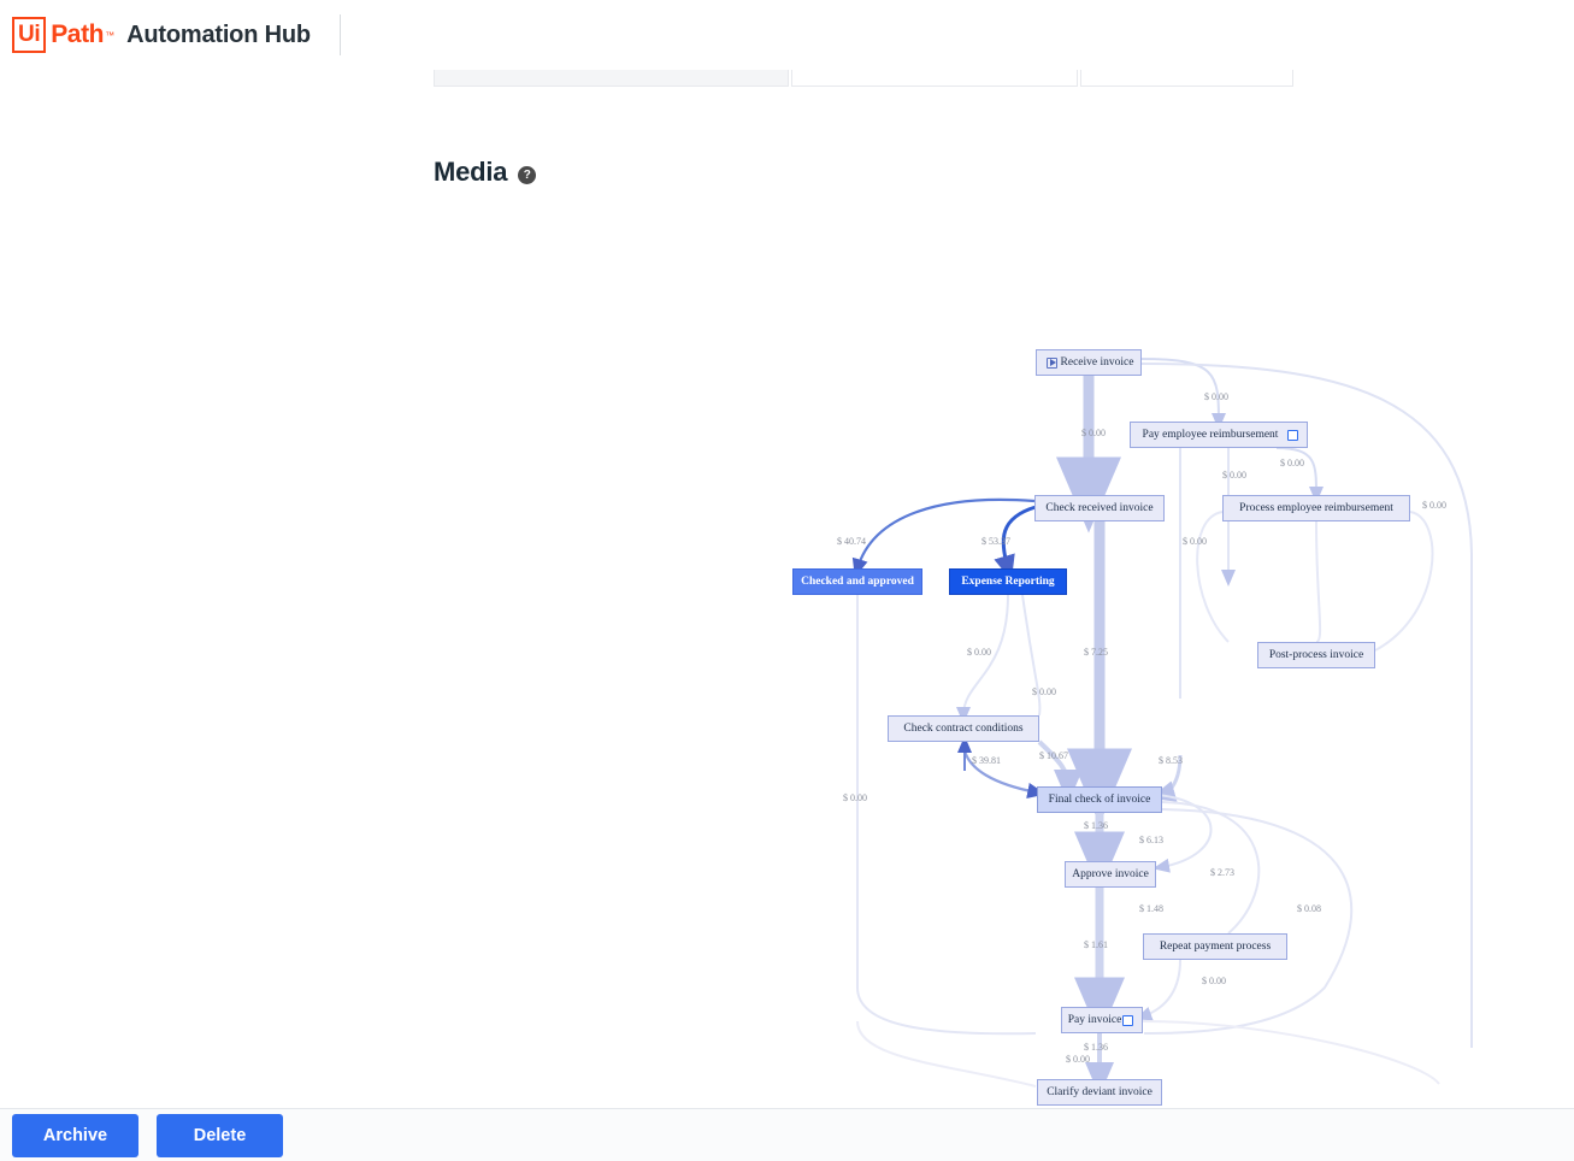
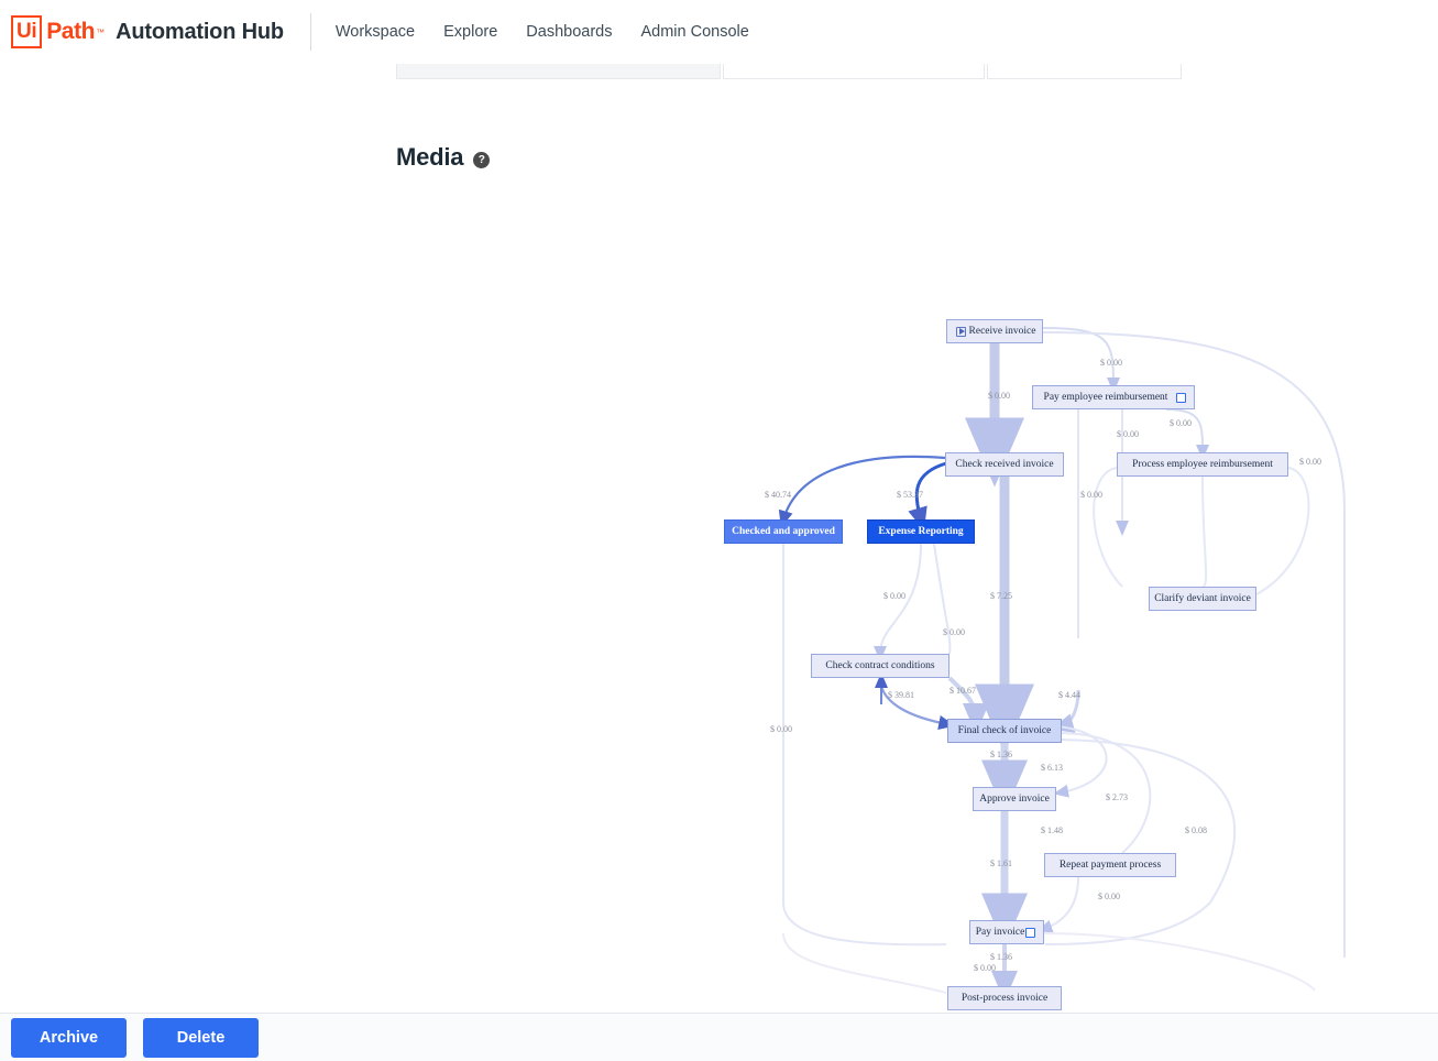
  Ui
  Path
  ™
  Automation Hub
+ Workspace
+ Explore
+ Dashboards
+ Admin Console
  Media
  ?
  Receive invoice
  Pay employee reimbursement
  Check received invoice
  Process employee reimbursement
  Checked and approved
  Expense Reporting
- Post-process invoice
+ Clarify deviant invoice
  Check contract conditions
  Final check of invoice
  Approve invoice
  Repeat payment process
  Pay invoice
- Clarify deviant invoice
+ Post-process invoice
  $ 0.00
  $ 0.00
  $ 0.00
  $ 0.00
  $ 0.00
  $ 0.00
  $ 40.74
  $ 53.37
  $ 0.00
  $ 7.25
  $ 0.00
  $ 0.00
  $ 39.81
  $ 10.67
- $ 8.53
+ $ 4.44
  $ 1.36
  $ 6.13
  $ 2.73
  $ 0.08
  $ 1.48
  $ 1.61
  $ 0.00
  $ 1.36
  $ 0.00
  Archive
  Delete
